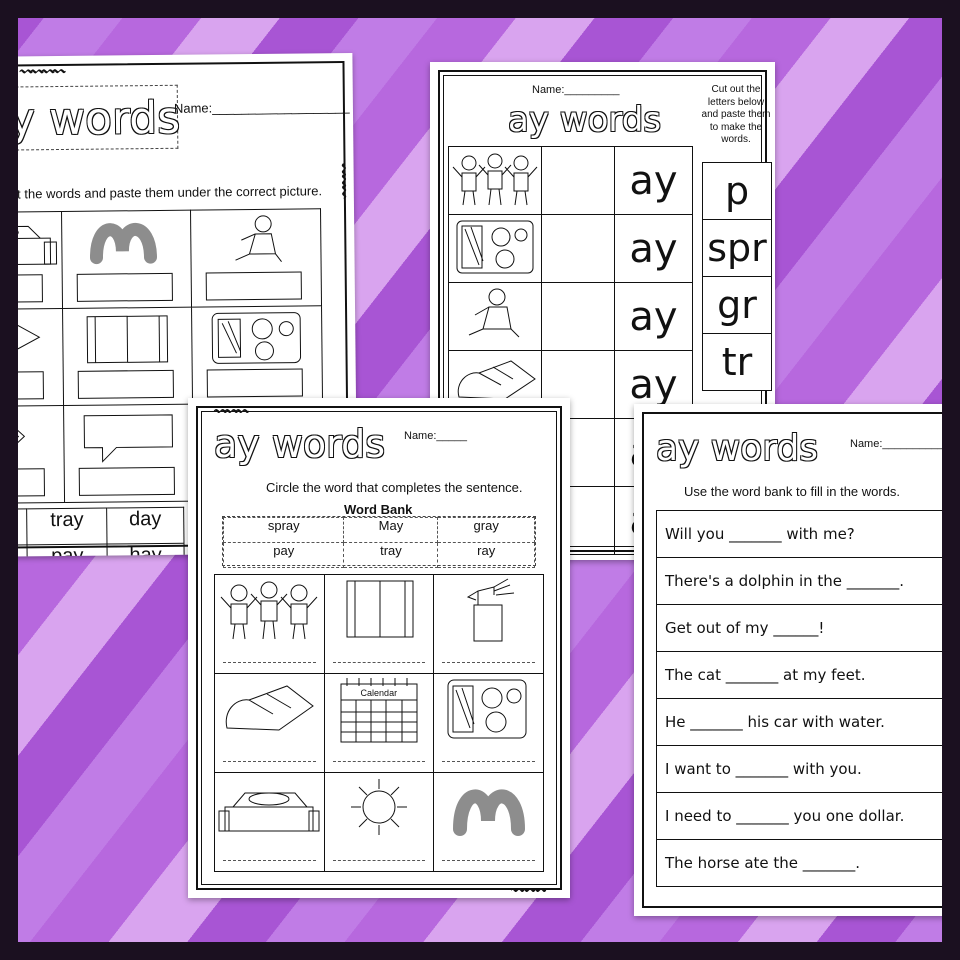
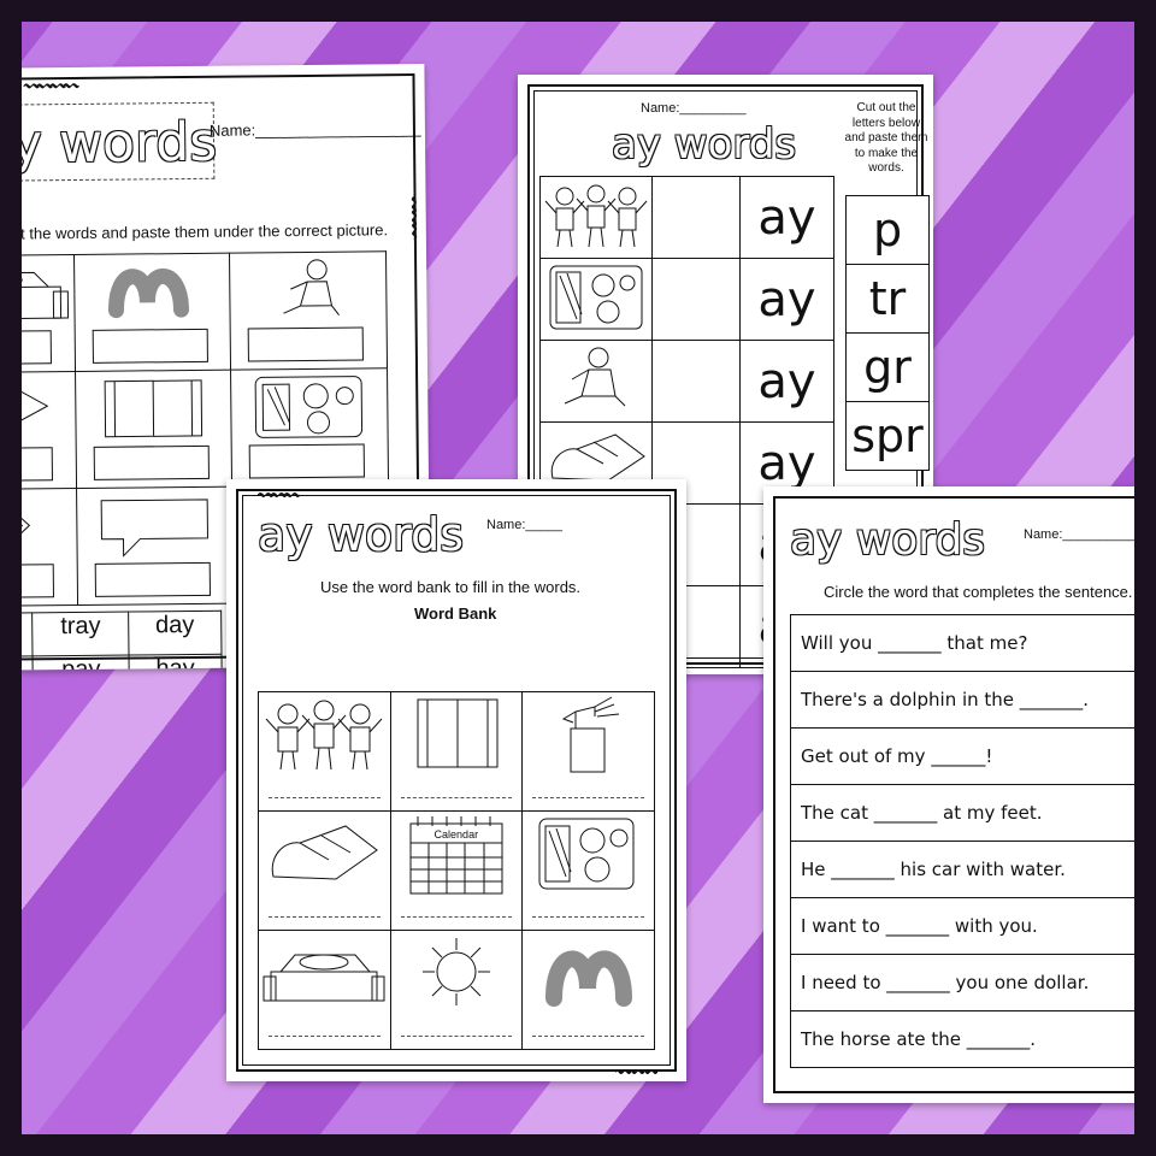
  〰〰〰〰
  y words
  Name:___________________
  t the words and paste them under the correct picture.
  	tray	day
  Name:_________
  ay words
  		ay
  		ay
  		ay
  		ay
  Cut out the letters below and paste them to make the words.
  p
- spr
+ tr
  gr
- tr
+ spr
  ay words
  Name:__________
- Use the word bank to fill in the words.
+ Circle the word that completes the sentence.
- Will you _______ with me?
+ Will you _______ that me?
  There's a dolphin in the _______.
  Get out of my ______!
  The cat _______ at my feet.
  He _______ his car with water.
  I want to _______ with you.
  I need to _______ you one dollar.
  The horse ate the _______.
  〰〰〰
  〰〰〰
  ay words
  Name:_____
- Circle the word that completes the sentence.
+ Use the word bank to fill in the words.
  Word Bank
- spray	May	gray
- pay	tray	ray
  	Calendar
